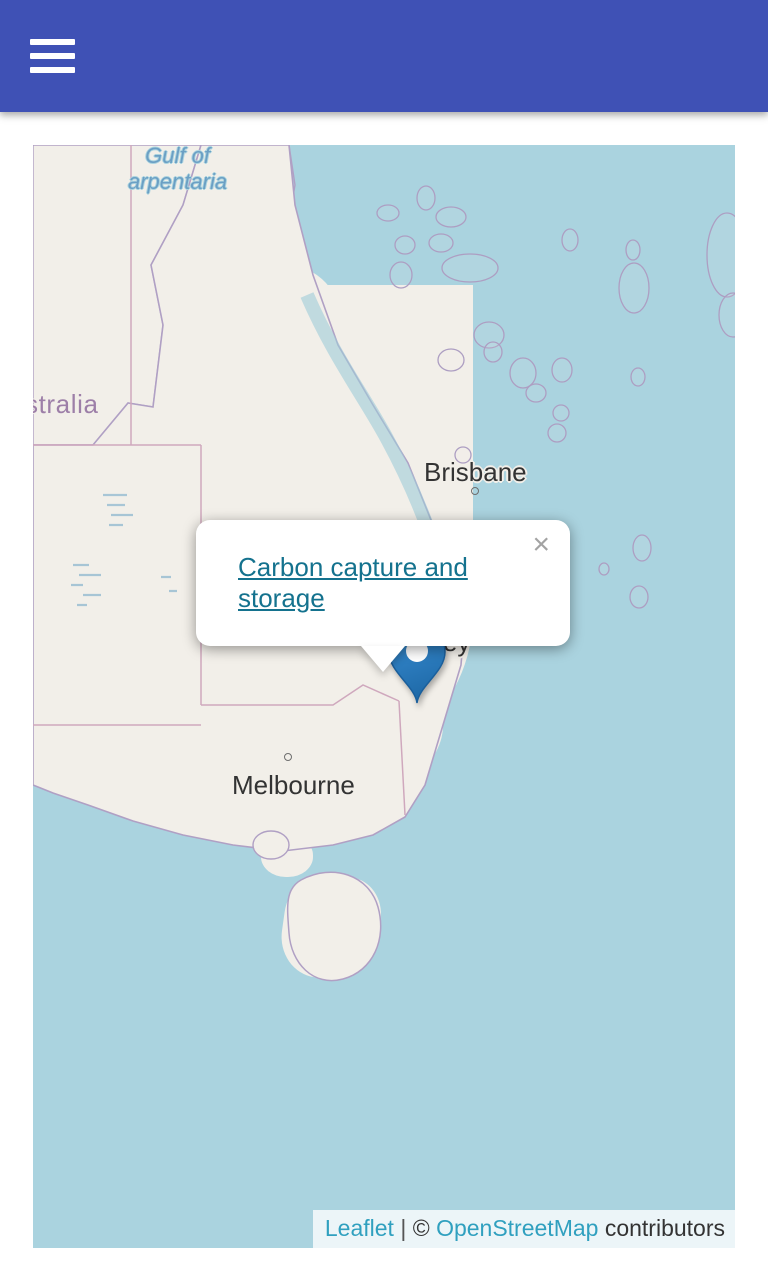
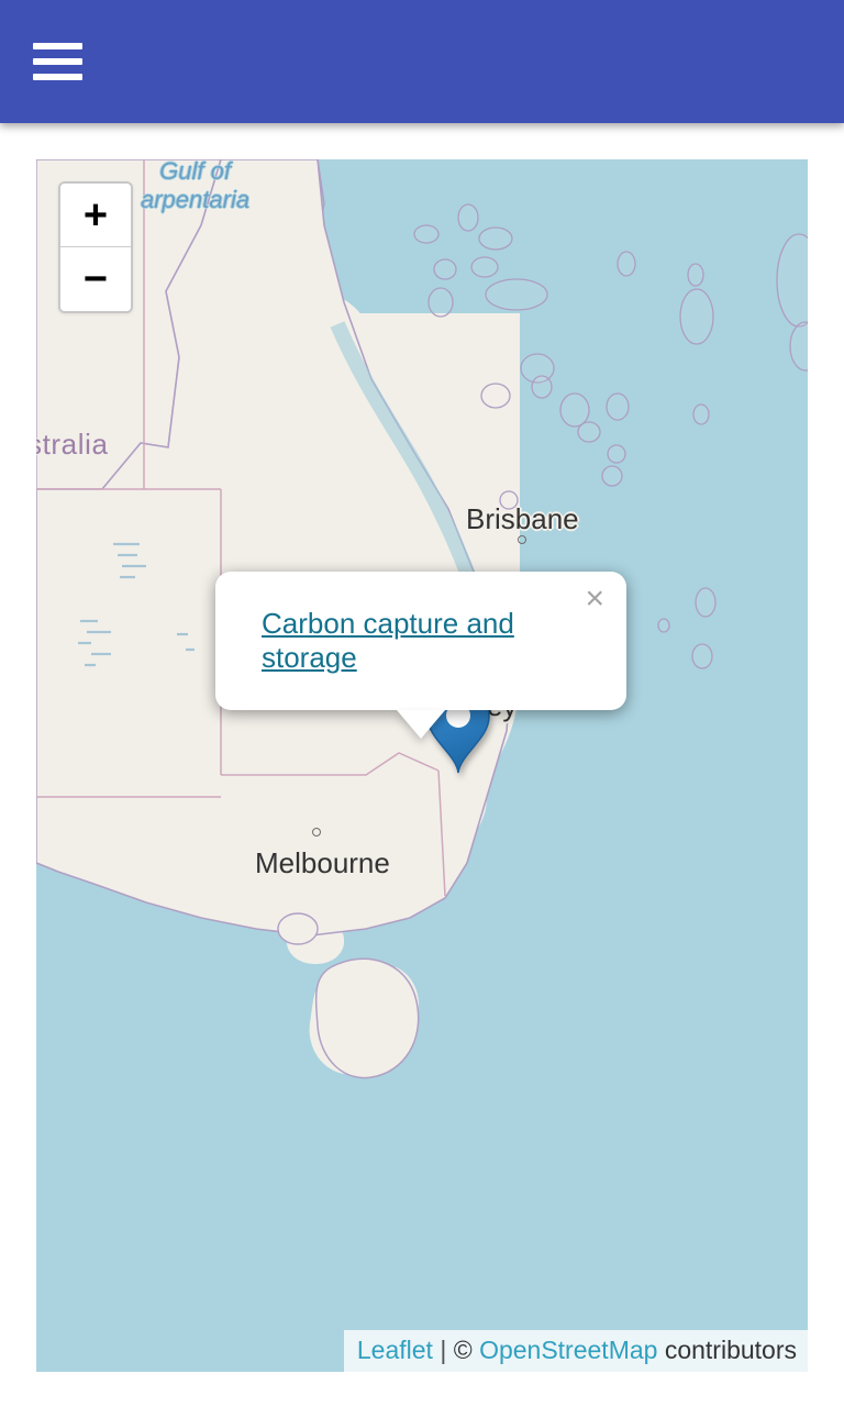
  Gulf of
  arpentaria
  tralia
  Brisbane
  Melbourne
+ +
+ −
  Carbon capture and storage
  ×
  Leaflet | © OpenStreetMap contributors
